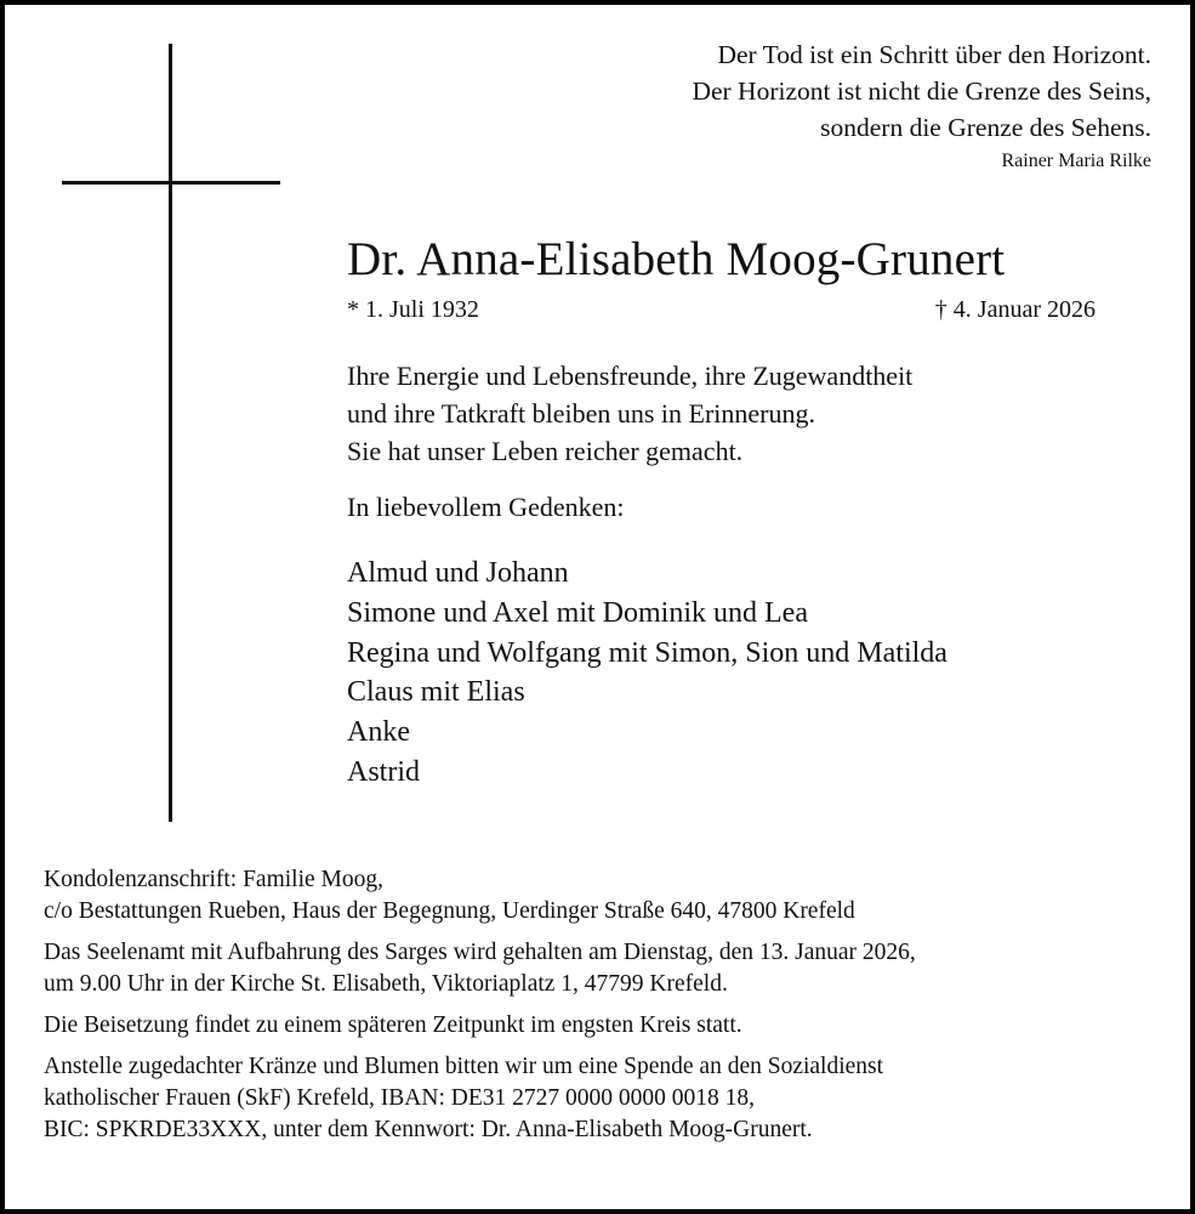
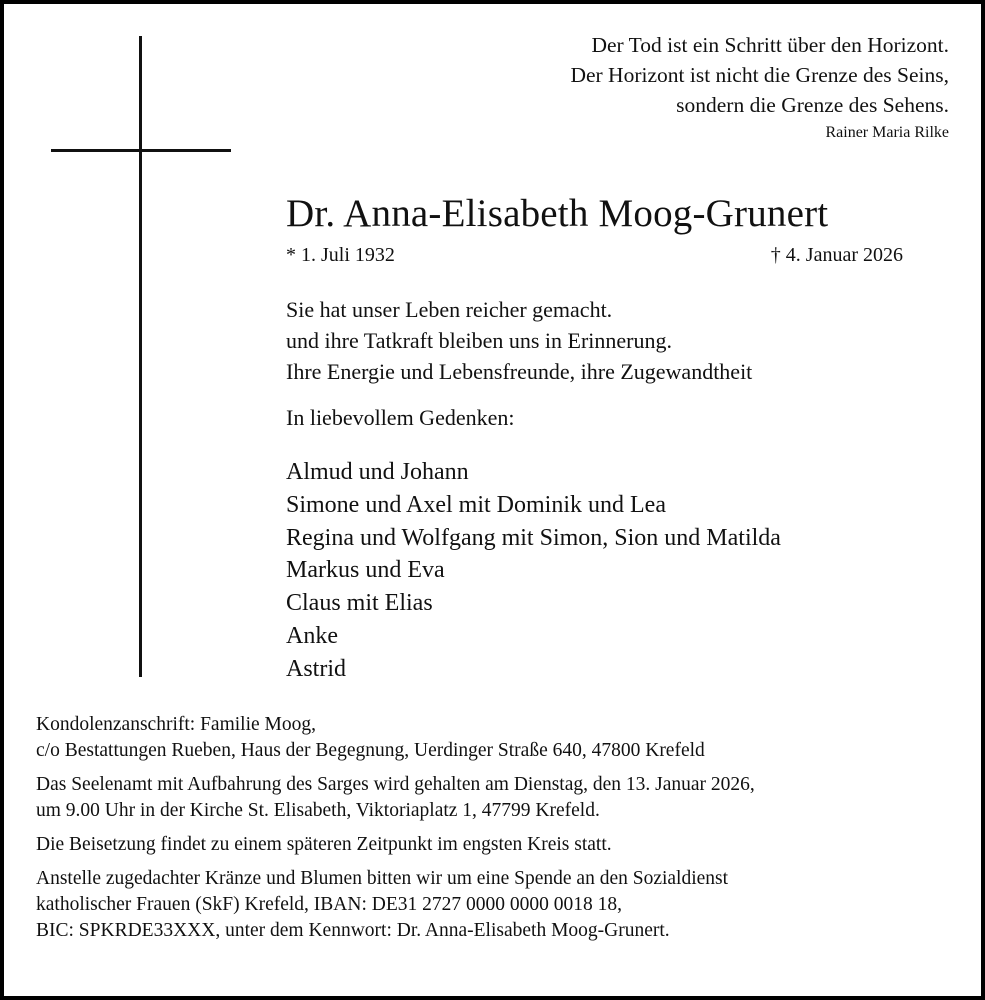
  Der Tod ist ein Schritt über den Horizont.
  Der Horizont ist nicht die Grenze des Seins,
  sondern die Grenze des Sehens.
  Rainer Maria Rilke
  Dr. Anna-Elisabeth Moog-Grunert
  * 1. Juli 1932
  † 4. Januar 2026
- Ihre Energie und Lebensfreunde, ihre Zugewandtheit
+ Sie hat unser Leben reicher gemacht.
  und ihre Tatkraft bleiben uns in Erinnerung.
- Sie hat unser Leben reicher gemacht.
+ Ihre Energie und Lebensfreunde, ihre Zugewandtheit
  In liebevollem Gedenken:
  Almud und Johann
  Simone und Axel mit Dominik und Lea
  Regina und Wolfgang mit Simon, Sion und Matilda
+ Markus und Eva
  Claus mit Elias
  Anke
  Astrid
  Kondolenzanschrift: Familie Moog,
  c/o Bestattungen Rueben, Haus der Begegnung, Uerdinger Straße 640, 47800 Krefeld
  Das Seelenamt mit Aufbahrung des Sarges wird gehalten am Dienstag, den 13. Januar 2026,
  um 9.00 Uhr in der Kirche St. Elisabeth, Viktoriaplatz 1, 47799 Krefeld.
  Die Beisetzung findet zu einem späteren Zeitpunkt im engsten Kreis statt.
  Anstelle zugedachter Kränze und Blumen bitten wir um eine Spende an den Sozialdienst
  katholischer Frauen (SkF) Krefeld, IBAN: DE31 2727 0000 0000 0018 18,
  BIC: SPKRDE33XXX, unter dem Kennwort: Dr. Anna-Elisabeth Moog-Grunert.
